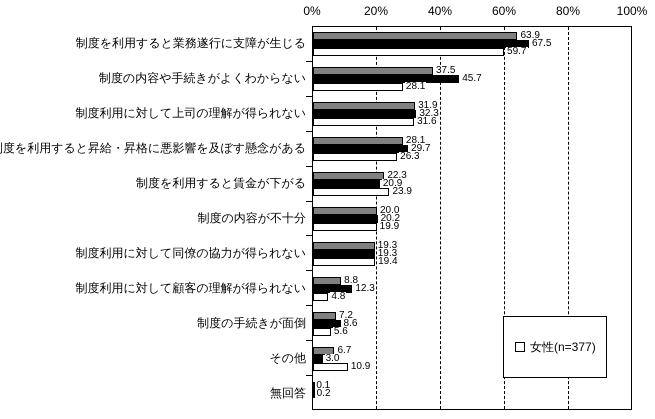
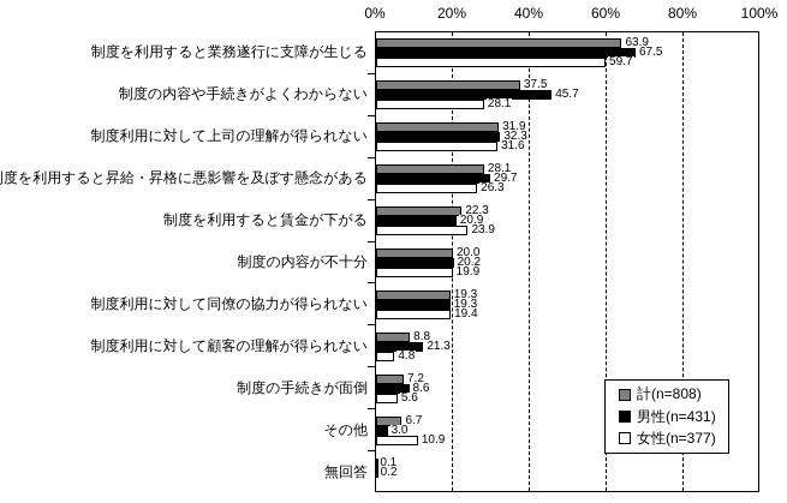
  0%
  20%
  40%
  60%
  80%
  100%
  制度を利用すると業務遂行に支障が生じる
  制度の内容や手続きがよくわからない
  制度利用に対して上司の理解が得られない
  度を利用すると昇給・昇格に悪影響を及ぼす懸念がある
  制度を利用すると賃金が下がる
  制度の内容が不十分
  制度利用に対して同僚の協力が得られない
  制度利用に対して顧客の理解が得られない
  制度の手続きが面倒
  その他
  無回答
  63.9
  67.5
  59.7
  37.5
  45.7
  28.1
  31.9
  32.3
  31.6
  28.1
  29.7
  26.3
  22.3
  20.9
  23.9
  20.0
  20.2
  19.9
  19.3
  19.3
  19.4
  8.8
- 12.3
+ 21.3
  4.8
  7.2
  8.6
  5.6
  6.7
  3.0
  10.9
  0.1
  0.2
+ 計(n=808)
+ 男性(n=431)
  女性(n=377)
